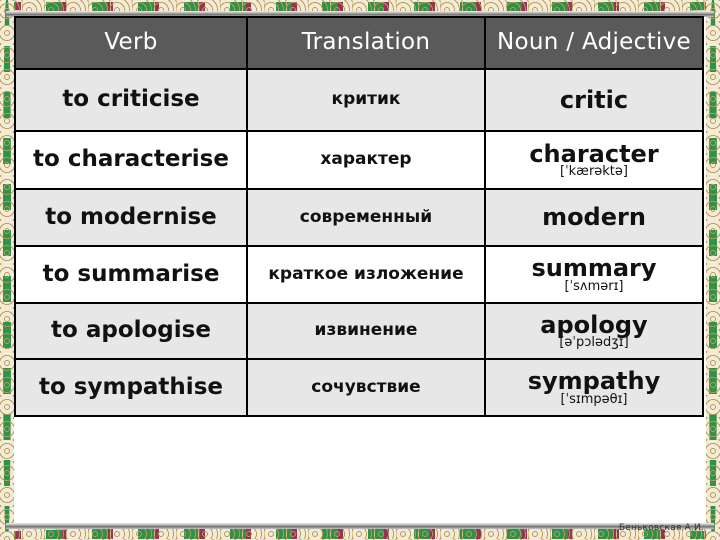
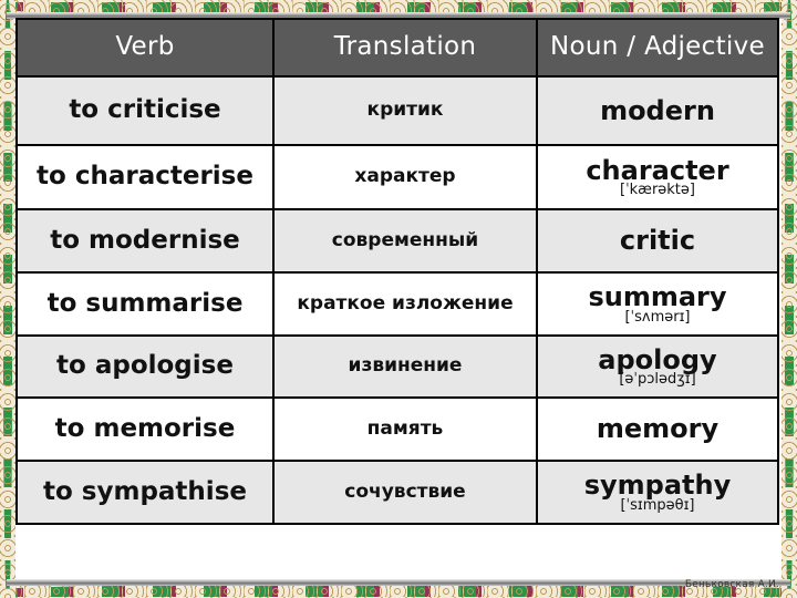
  Verb	Translation	Noun / Adjective
- to criticise	критик	critic
+ to criticise	критик	modern
  to characterise	характер	character[ˈkærəktə]
- to modernise	современный	modern
+ to modernise	современный	critic
  to summarise	краткое изложение	summary[ˈsʌmərɪ]
  to apologise	извинение	apology[əˈpɔlədʒɪ]
+ to memorise	память	memory
  to sympathise	сочувствие	sympathy[ˈsɪmpəθɪ]
  Беньковская А.И.
